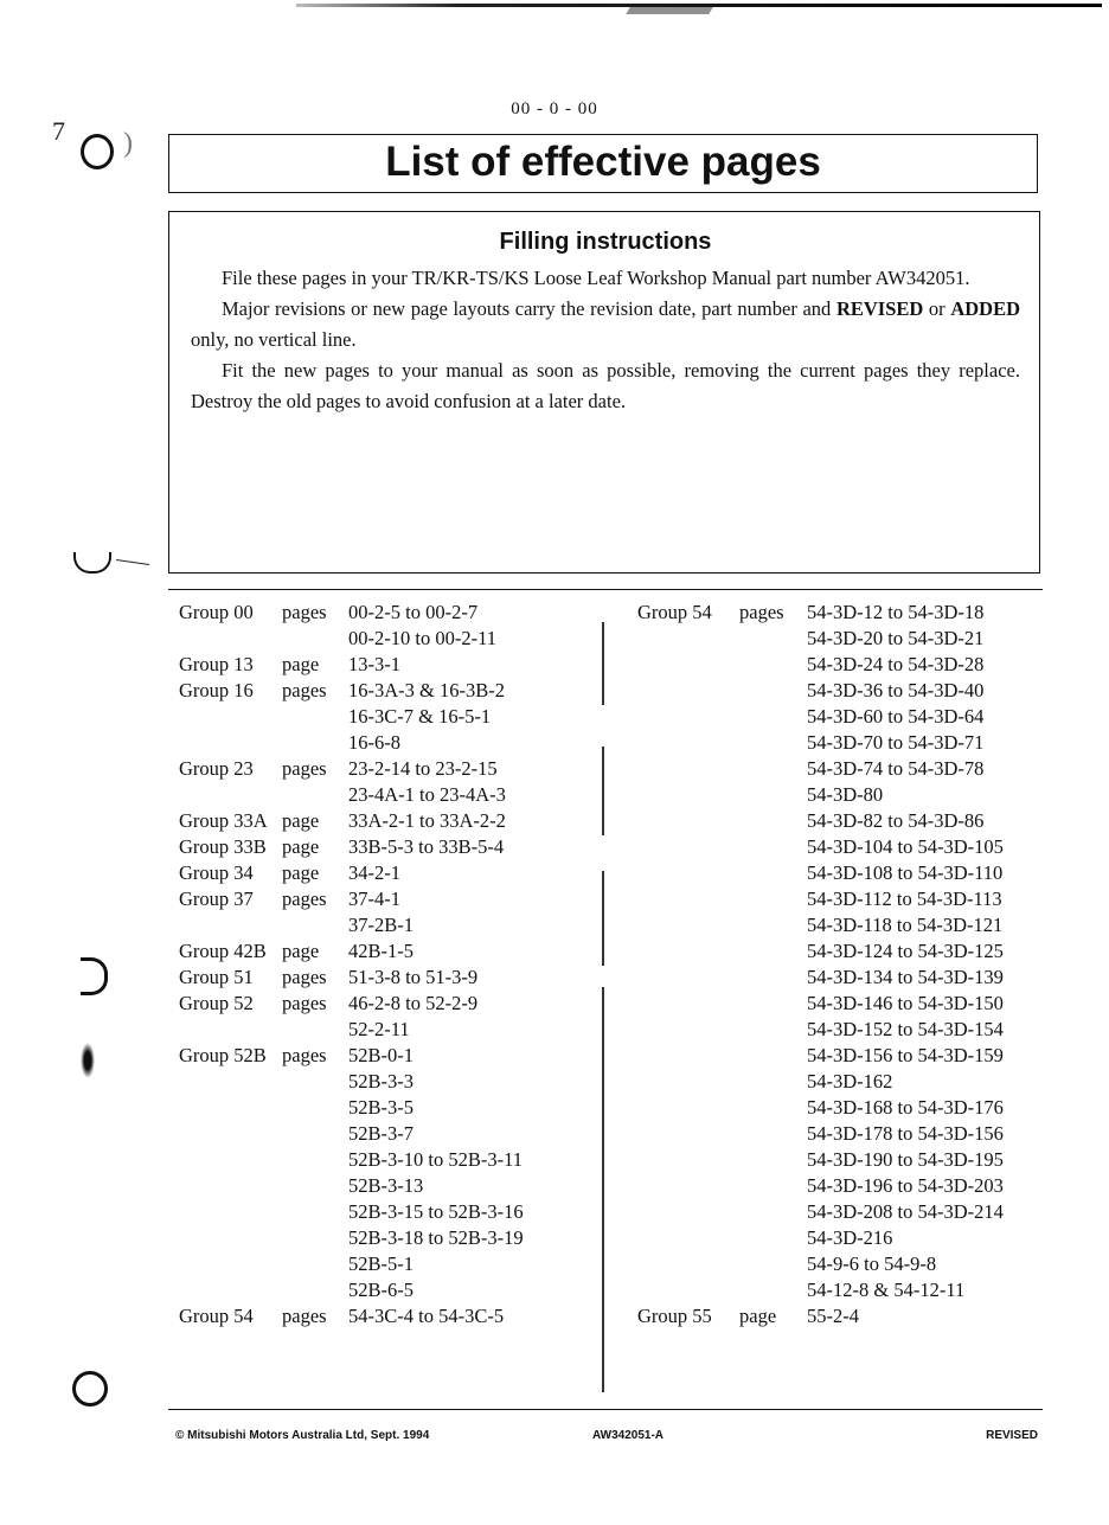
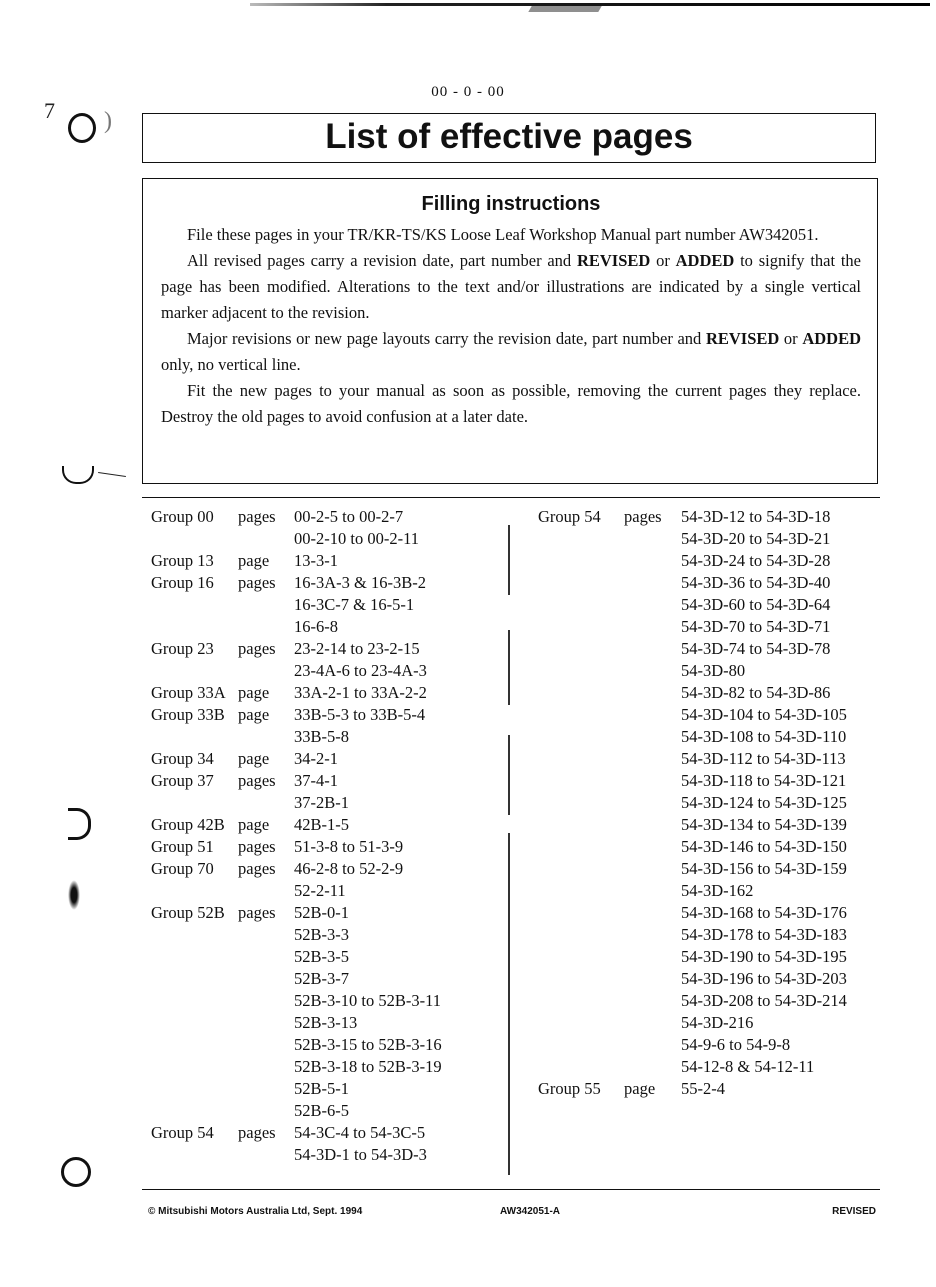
  7
  )
  00 - 0 - 00
  List of effective pages
  Filling instructions
  File these pages in your TR/KR-TS/KS Loose Leaf Workshop Manual part number AW342051.
+ All revised pages carry a revision date, part number and REVISED or ADDED to signify that the page has been modified. Alterations to the text and/or illustrations are indicated by a single vertical marker adjacent to the revision.
  Major revisions or new page layouts carry the revision date, part number and REVISED or ADDED only, no vertical line.
  Fit the new pages to your manual as soon as possible, removing the current pages they replace. Destroy the old pages to avoid confusion at a later date.
  Group 00
  pages
  00-2-5 to 00-2-7
  00-2-10 to 00-2-11
  Group 13
  page
  13-3-1
  Group 16
  pages
  16-3A-3 & 16-3B-2
  16-3C-7 & 16-5-1
  16-6-8
  Group 23
  pages
  23-2-14 to 23-2-15
- 23-4A-1 to 23-4A-3
+ 23-4A-6 to 23-4A-3
  Group 33A
  page
  33A-2-1 to 33A-2-2
  Group 33B
  page
  33B-5-3 to 33B-5-4
+ 33B-5-8
  Group 34
  page
  34-2-1
  Group 37
  pages
  37-4-1
  37-2B-1
  Group 42B
  page
  42B-1-5
  Group 51
  pages
  51-3-8 to 51-3-9
- Group 52
+ Group 70
  pages
  46-2-8 to 52-2-9
  52-2-11
  Group 52B
  pages
  52B-0-1
  52B-3-3
  52B-3-5
  52B-3-7
  52B-3-10 to 52B-3-11
  52B-3-13
  52B-3-15 to 52B-3-16
  52B-3-18 to 52B-3-19
  52B-5-1
  52B-6-5
  Group 54
  pages
  54-3C-4 to 54-3C-5
+ 54-3D-1 to 54-3D-3
  Group 54
  pages
  54-3D-12 to 54-3D-18
  54-3D-20 to 54-3D-21
  54-3D-24 to 54-3D-28
  54-3D-36 to 54-3D-40
  54-3D-60 to 54-3D-64
  54-3D-70 to 54-3D-71
  54-3D-74 to 54-3D-78
  54-3D-80
  54-3D-82 to 54-3D-86
  54-3D-104 to 54-3D-105
  54-3D-108 to 54-3D-110
  54-3D-112 to 54-3D-113
  54-3D-118 to 54-3D-121
  54-3D-124 to 54-3D-125
  54-3D-134 to 54-3D-139
  54-3D-146 to 54-3D-150
- 54-3D-152 to 54-3D-154
  54-3D-156 to 54-3D-159
  54-3D-162
  54-3D-168 to 54-3D-176
- 54-3D-178 to 54-3D-156
+ 54-3D-178 to 54-3D-183
  54-3D-190 to 54-3D-195
  54-3D-196 to 54-3D-203
  54-3D-208 to 54-3D-214
  54-3D-216
  54-9-6 to 54-9-8
  54-12-8 & 54-12-11
  Group 55
  page
  55-2-4
  © Mitsubishi Motors Australia Ltd, Sept. 1994
  AW342051-A
  REVISED
